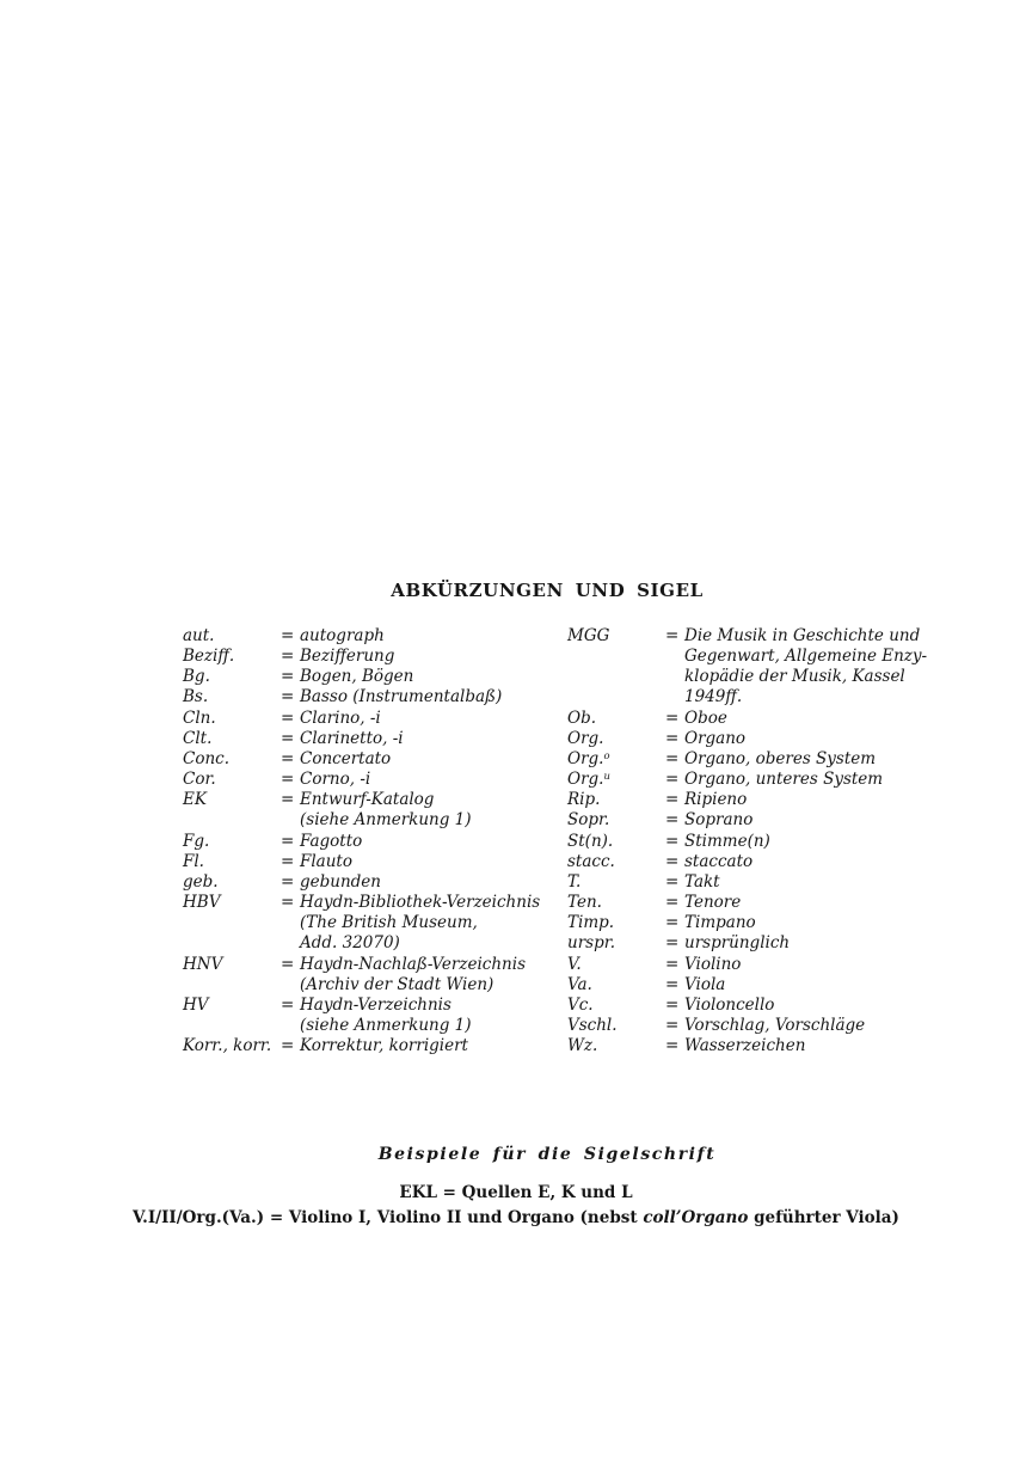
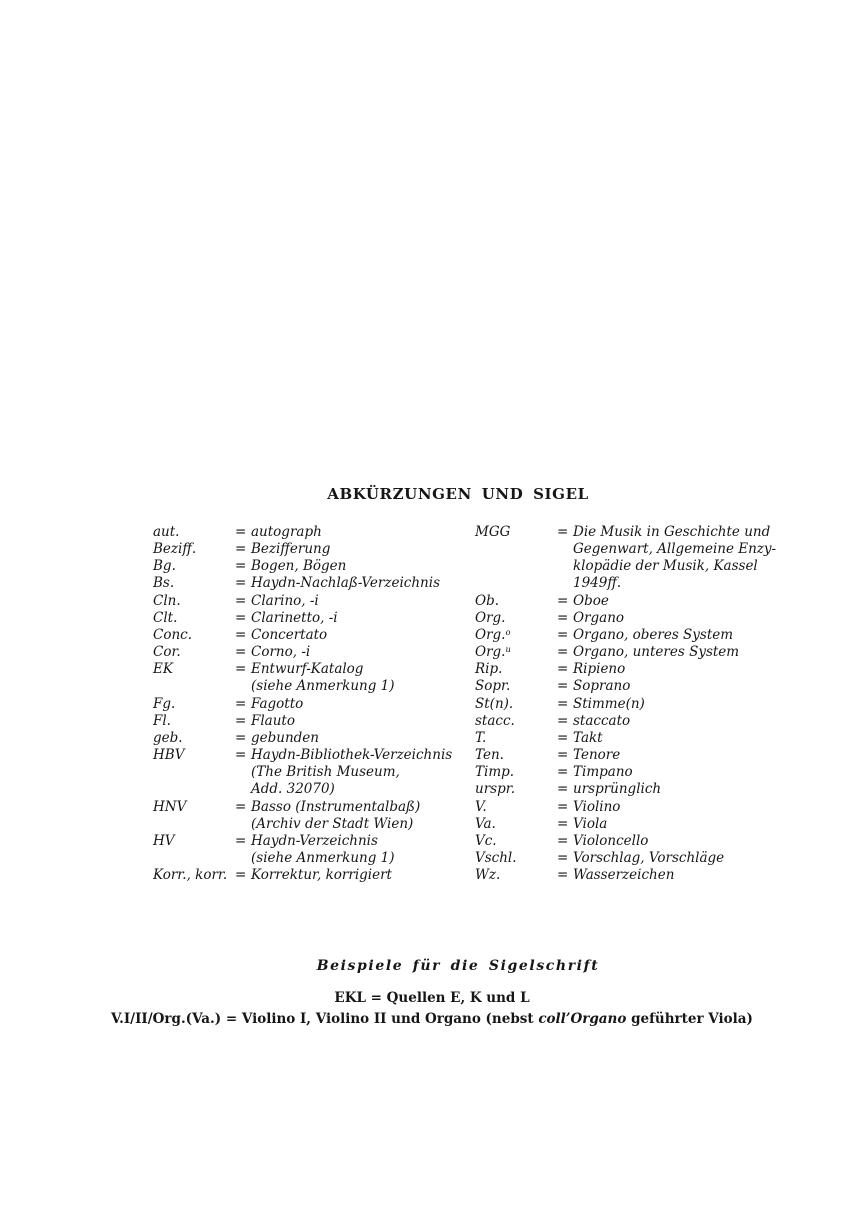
  ABKÜRZUNGEN UND SIGEL
  aut.
  =
  autograph
  Beziff.
  =
  Bezifferung
  Bg.
  =
  Bogen, Bögen
  Bs.
  =
- Basso (Instrumentalbaß)
+ Haydn-Nachlaß-Verzeichnis
  Cln.
  =
  Clarino, -i
  Clt.
  =
  Clarinetto, -i
  Conc.
  =
  Concertato
  Cor.
  =
  Corno, -i
  EK
  =
  Entwurf-Katalog
  (siehe Anmerkung 1)
  Fg.
  =
  Fagotto
  Fl.
  =
  Flauto
  geb.
  =
  gebunden
  HBV
  =
  Haydn-Bibliothek-Verzeichnis
  (The British Museum,
  Add. 32070)
  HNV
  =
- Haydn-Nachlaß-Verzeichnis
+ Basso (Instrumentalbaß)
  (Archiv der Stadt Wien)
  HV
  =
  Haydn-Verzeichnis
  (siehe Anmerkung 1)
  Korr., korr.
  =
  Korrektur, korrigiert
  MGG
  =
  Die Musik in Geschichte und
  Gegenwart, Allgemeine Enzy-
  klopädie der Musik, Kassel
  1949ff.
  Ob.
  =
  Oboe
  Org.
  =
  Organo
  Org.o
  =
  Organo, oberes System
  Org.u
  =
  Organo, unteres System
  Rip.
  =
  Ripieno
  Sopr.
  =
  Soprano
  St(n).
  =
  Stimme(n)
  stacc.
  =
  staccato
  T.
  =
  Takt
  Ten.
  =
  Tenore
  Timp.
  =
  Timpano
  urspr.
  =
  ursprünglich
  V.
  =
  Violino
  Va.
  =
  Viola
  Vc.
  =
  Violoncello
  Vschl.
  =
  Vorschlag, Vorschläge
  Wz.
  =
  Wasserzeichen
  Beispiele für die Sigelschrift
  EKL = Quellen E, K und L
  V.I/II/Org.(Va.) = Violino I, Violino II und Organo (nebst coll’Organo geführter Viola)
